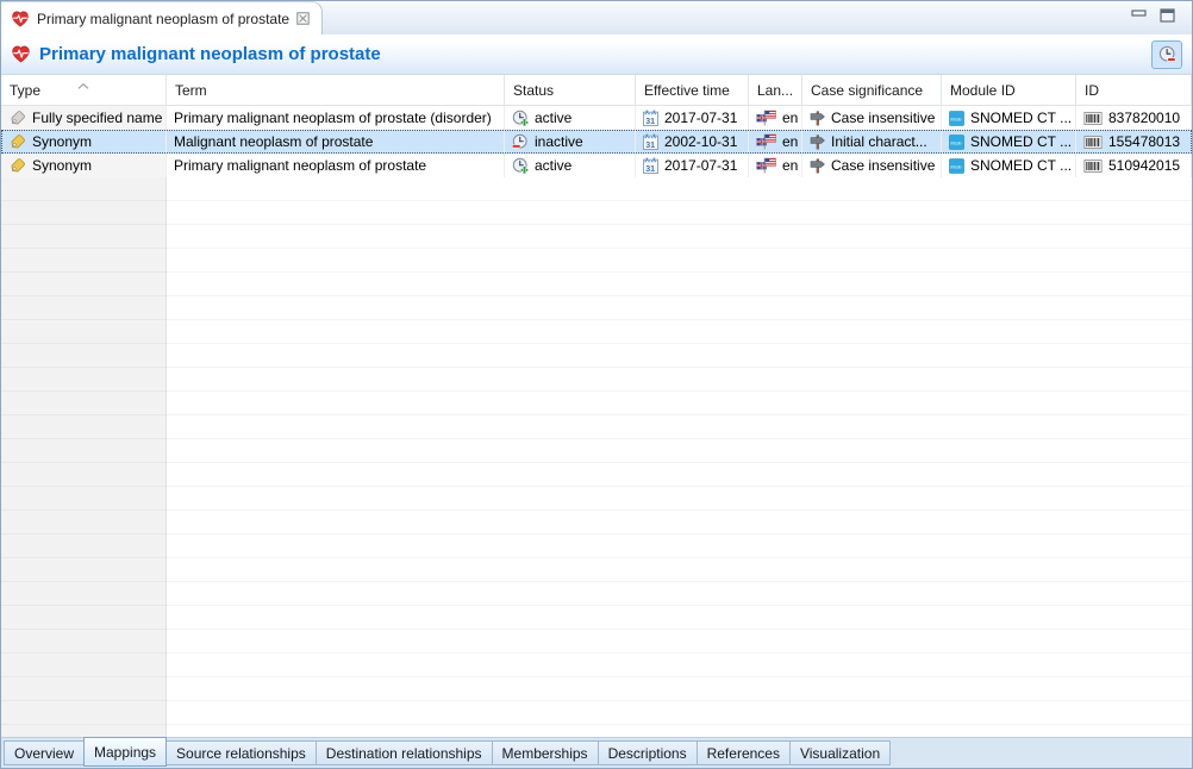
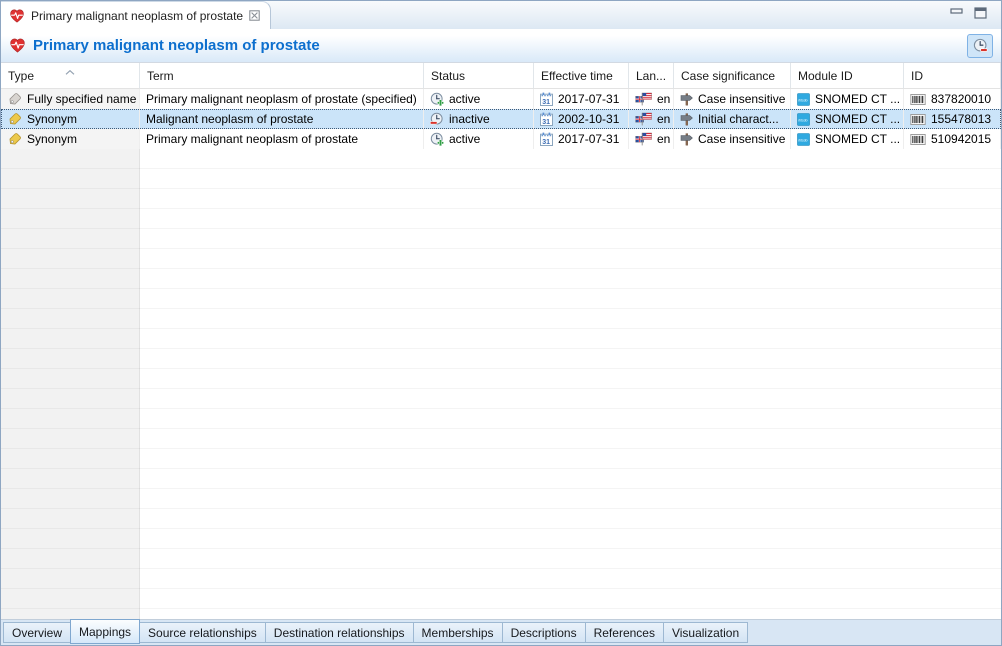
  Primary malignant neoplasm of prostate
  Primary malignant neoplasm of prostate
  Type
  Term
  Status
  Effective time
  Lan...
  Case significance
  Module ID
  ID
  Fully specified name
- Primary malignant neoplasm of prostate (disorder)
+ Primary malignant neoplasm of prostate (specified)
  active
  2017-07-31
  en
  Case insensitive
  SNOMED CT ...
  837820010
  Synonym
  Malignant neoplasm of prostate
  inactive
  2002-10-31
  en
  Initial charact...
  SNOMED CT ...
  155478013
  Synonym
  Primary malignant neoplasm of prostate
  active
  2017-07-31
  en
  Case insensitive
  SNOMED CT ...
  510942015
  Overview
  Mappings
  Source relationships
  Destination relationships
  Memberships
  Descriptions
  References
  Visualization
